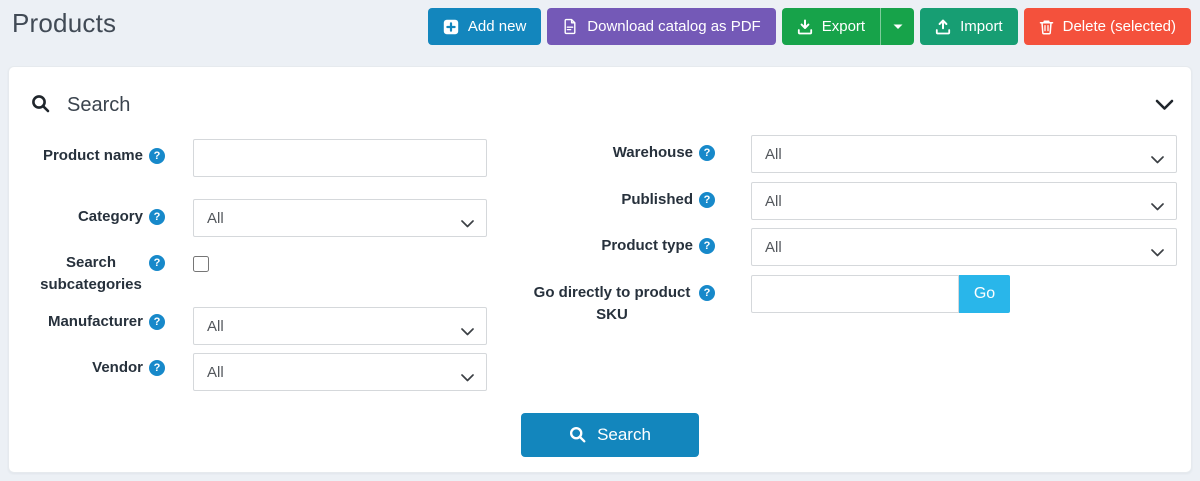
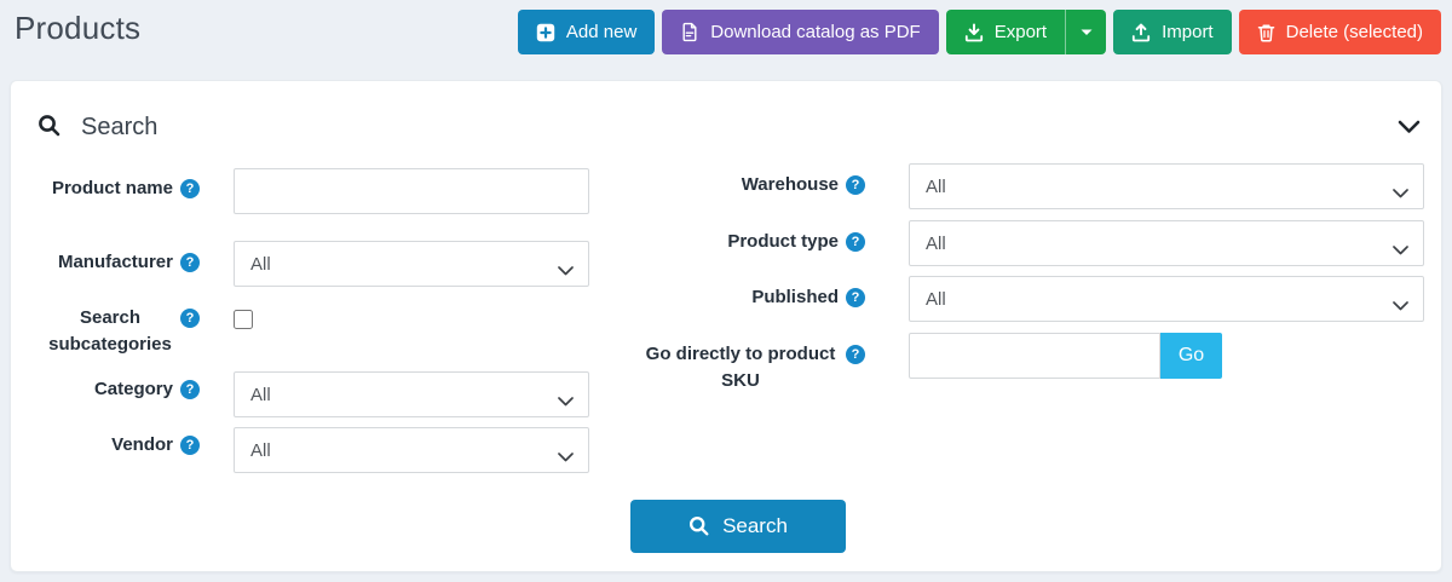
  Products
  Add new
  Download catalog as PDF
  Export
  Import
  Delete (selected)
  Search
  Product name
- Category
+ Manufacturer
  All
  Search subcategories
- Manufacturer
+ Category
  All
  Vendor
  All
  Warehouse
  All
- Published
+ Product type
  All
- Product type
+ Published
  All
  Go directly to product SKU
  Go
  Search
